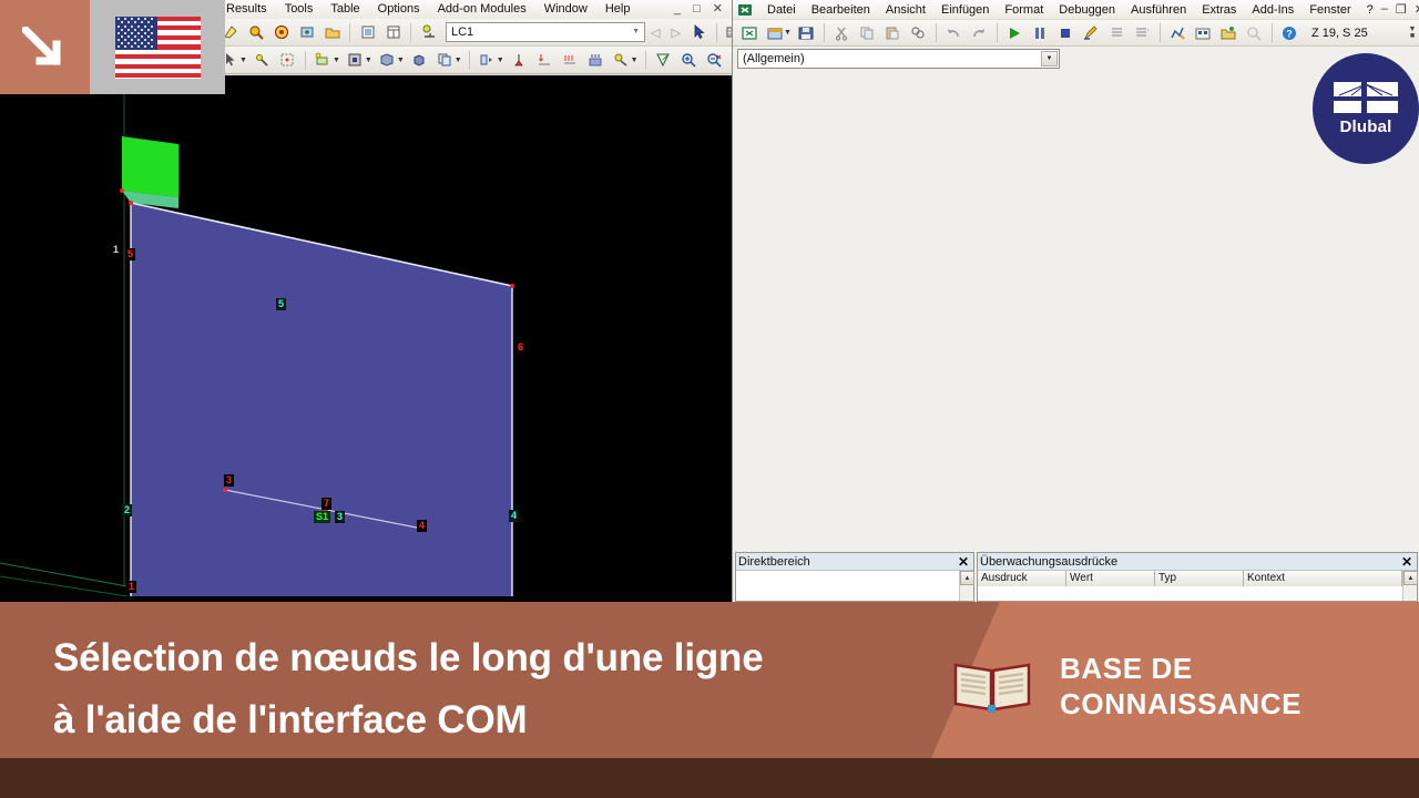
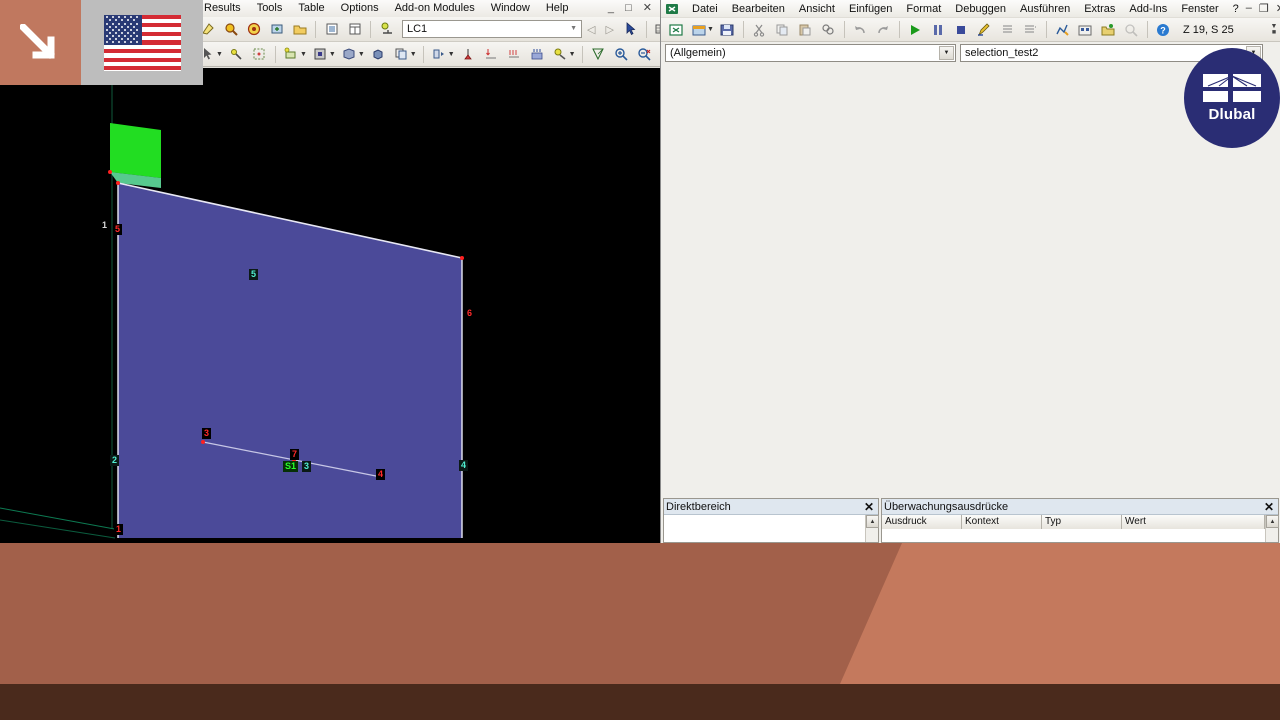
  Results
  Tools
  Table
  Options
  Add-on Modules
  Window
  Help
  _ □ ✕
  LC1
  ◁
  ▷
  1
  5
  5
  6
  2
  4
  3
  7
  S1
  3
  4
  1
  Datei
  Bearbeiten
  Ansicht
  Einfügen
  Format
  Debuggen
  Ausführen
  Extras
  Add-Ins
  Fenster
  ?
  –
  ❐
  ?
  Z 19, S 25
  (Allgemein)
+ selection_test2
  Direktbereich
  ✕
  Überwachungsausdrücke
  ✕
  Ausdruck
- Wert
+ Kontext
  Typ
- Kontext
+ Wert
  Dlubal
- Sélection de nœuds le long d'une ligne
- à l'aide de l'interface COM
- BASE DE
- CONNAISSANCE
